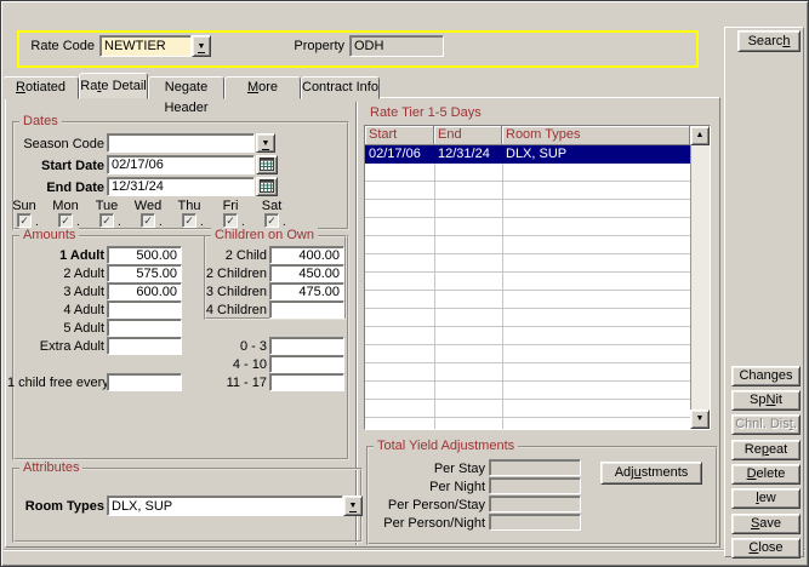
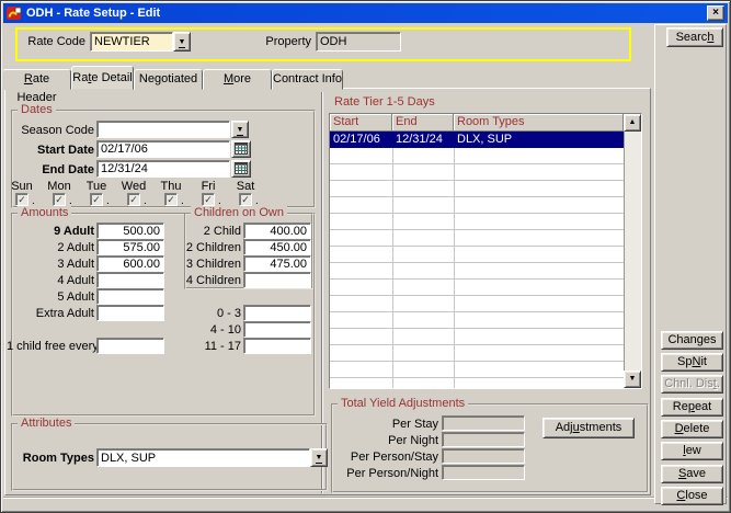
+ ODH - Rate Setup - Edit
+ ×
  Rate Code
  NEWTIER
  Property
  ODH
- Rotiated
+ Rate Header
  Rate Detail
- Negate Header
+ Negotiated
  More
  Contract Info
  Rate Tier 1-5 Days
  Dates
  Season Code
  Start Date
  02/17/06
  End Date
  12/31/24
  Sun
  Mon
  Tue
  Wed
  Thu
  Fri
  Sat
  ✓
  ✓
  ✓
  ✓
  ✓
  ✓
  ✓
  .
  .
  .
  .
  .
  .
  .
  Amounts
- 1 Adult
+ 9 Adult
  500.00
  2 Adult
  575.00
  3 Adult
  600.00
  4 Adult
  5 Adult
  Extra Adult
  1 child free ever
  Children on Own
  2 Child
  400.00
  2 Children
  450.00
  3 Children
  475.00
  4 Children
  0 - 3
  4 - 10
  11 - 17
  Attributes
  Room Types
  DLX, SUP
  Start
  End
  Room Types
  02/17/06
  12/31/24
  DLX, SUP
  Total Yield Adjustments
  Per Stay
  Per Night
  Per Person/Stay
  Per Person/Night
  Adjustments
  Search
  Changes
  SpNit
  Chnl. Dist.
  Repeat
  Delete
  lew
  Save
  Close
